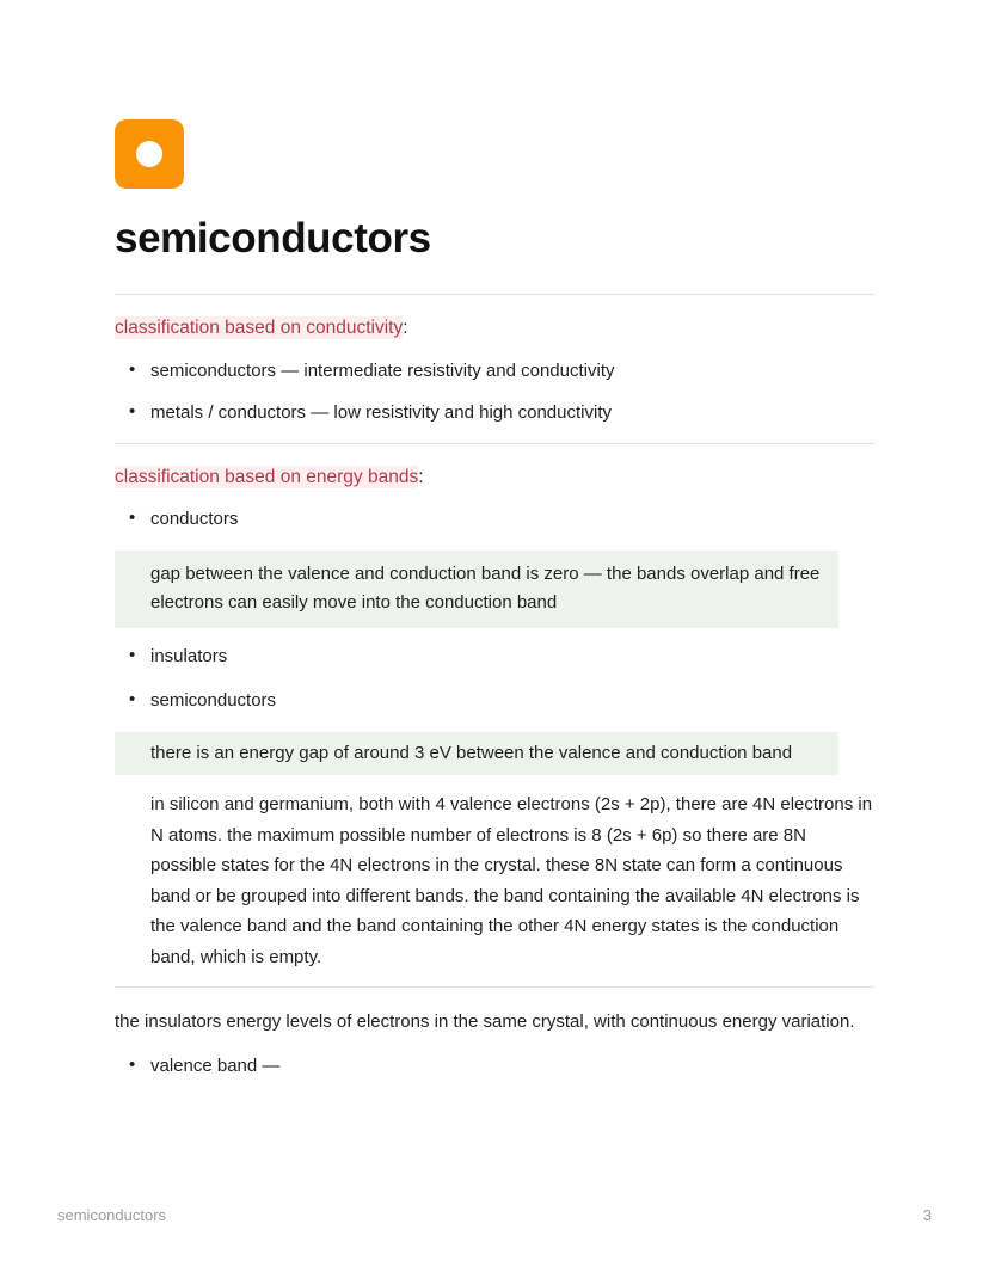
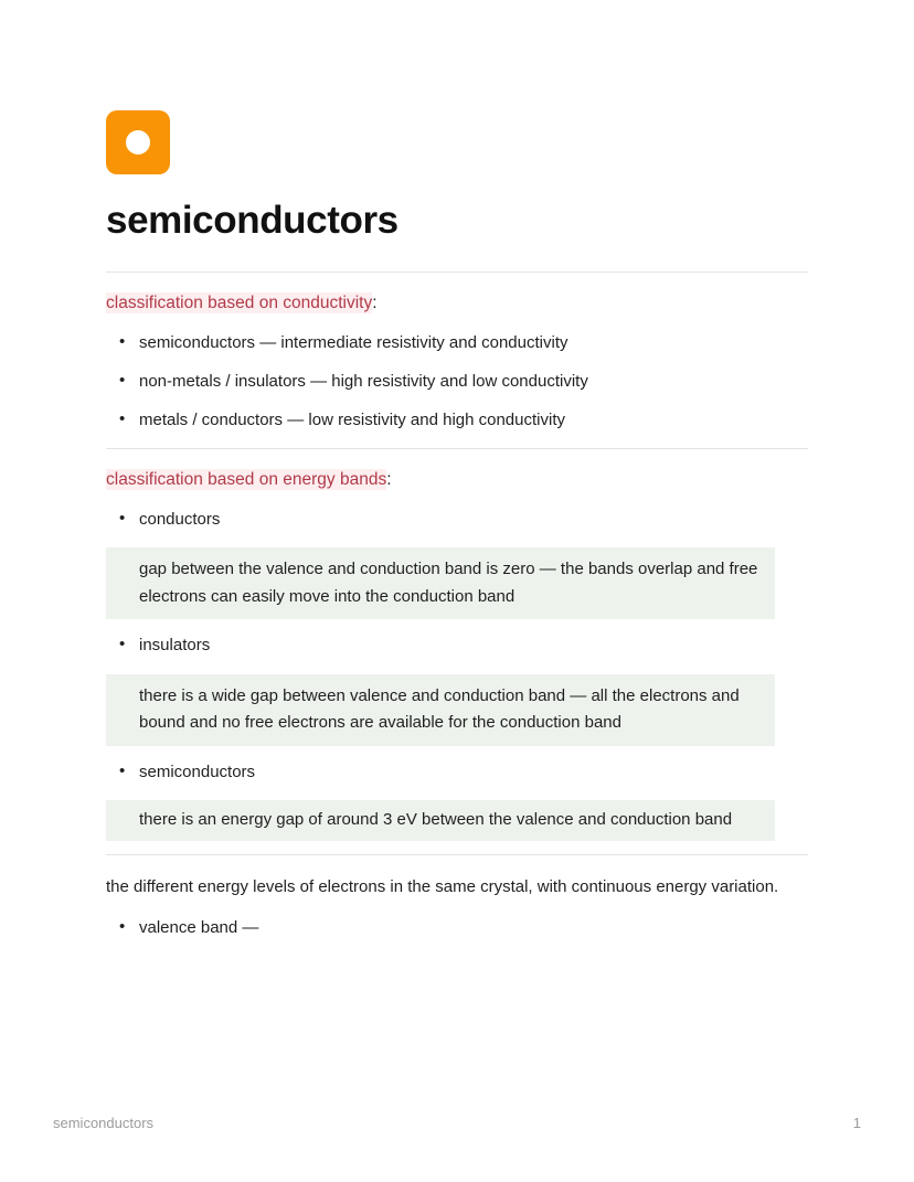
  semiconductors
  classification based on conductivity:
  semiconductors — intermediate resistivity and conductivity
+ non-metals / insulators — high resistivity and low conductivity
  metals / conductors — low resistivity and high conductivity
  classification based on energy bands:
  conductors
  gap between the valence and conduction band is zero — the bands overlap and free electrons can easily move into the conduction band
  insulators
+ there is a wide gap between valence and conduction band — all the electrons and bound and no free electrons are available for the conduction band
  semiconductors
  there is an energy gap of around 3 eV between the valence and conduction band
- in silicon and germanium, both with 4 valence electrons (2s + 2p), there are 4N electrons in N atoms. the maximum possible number of electrons is 8 (2s + 6p) so there are 8N possible states for the 4N electrons in the crystal. these 8N state can form a continuous band or be grouped into different bands. the band containing the available 4N electrons is the valence band and the band containing the other 4N energy states is the conduction band, which is empty.
- the insulators energy levels of electrons in the same crystal, with continuous energy variation.
+ the different energy levels of electrons in the same crystal, with continuous energy variation.
  valence band —
  semiconductors
- 3
+ 1
